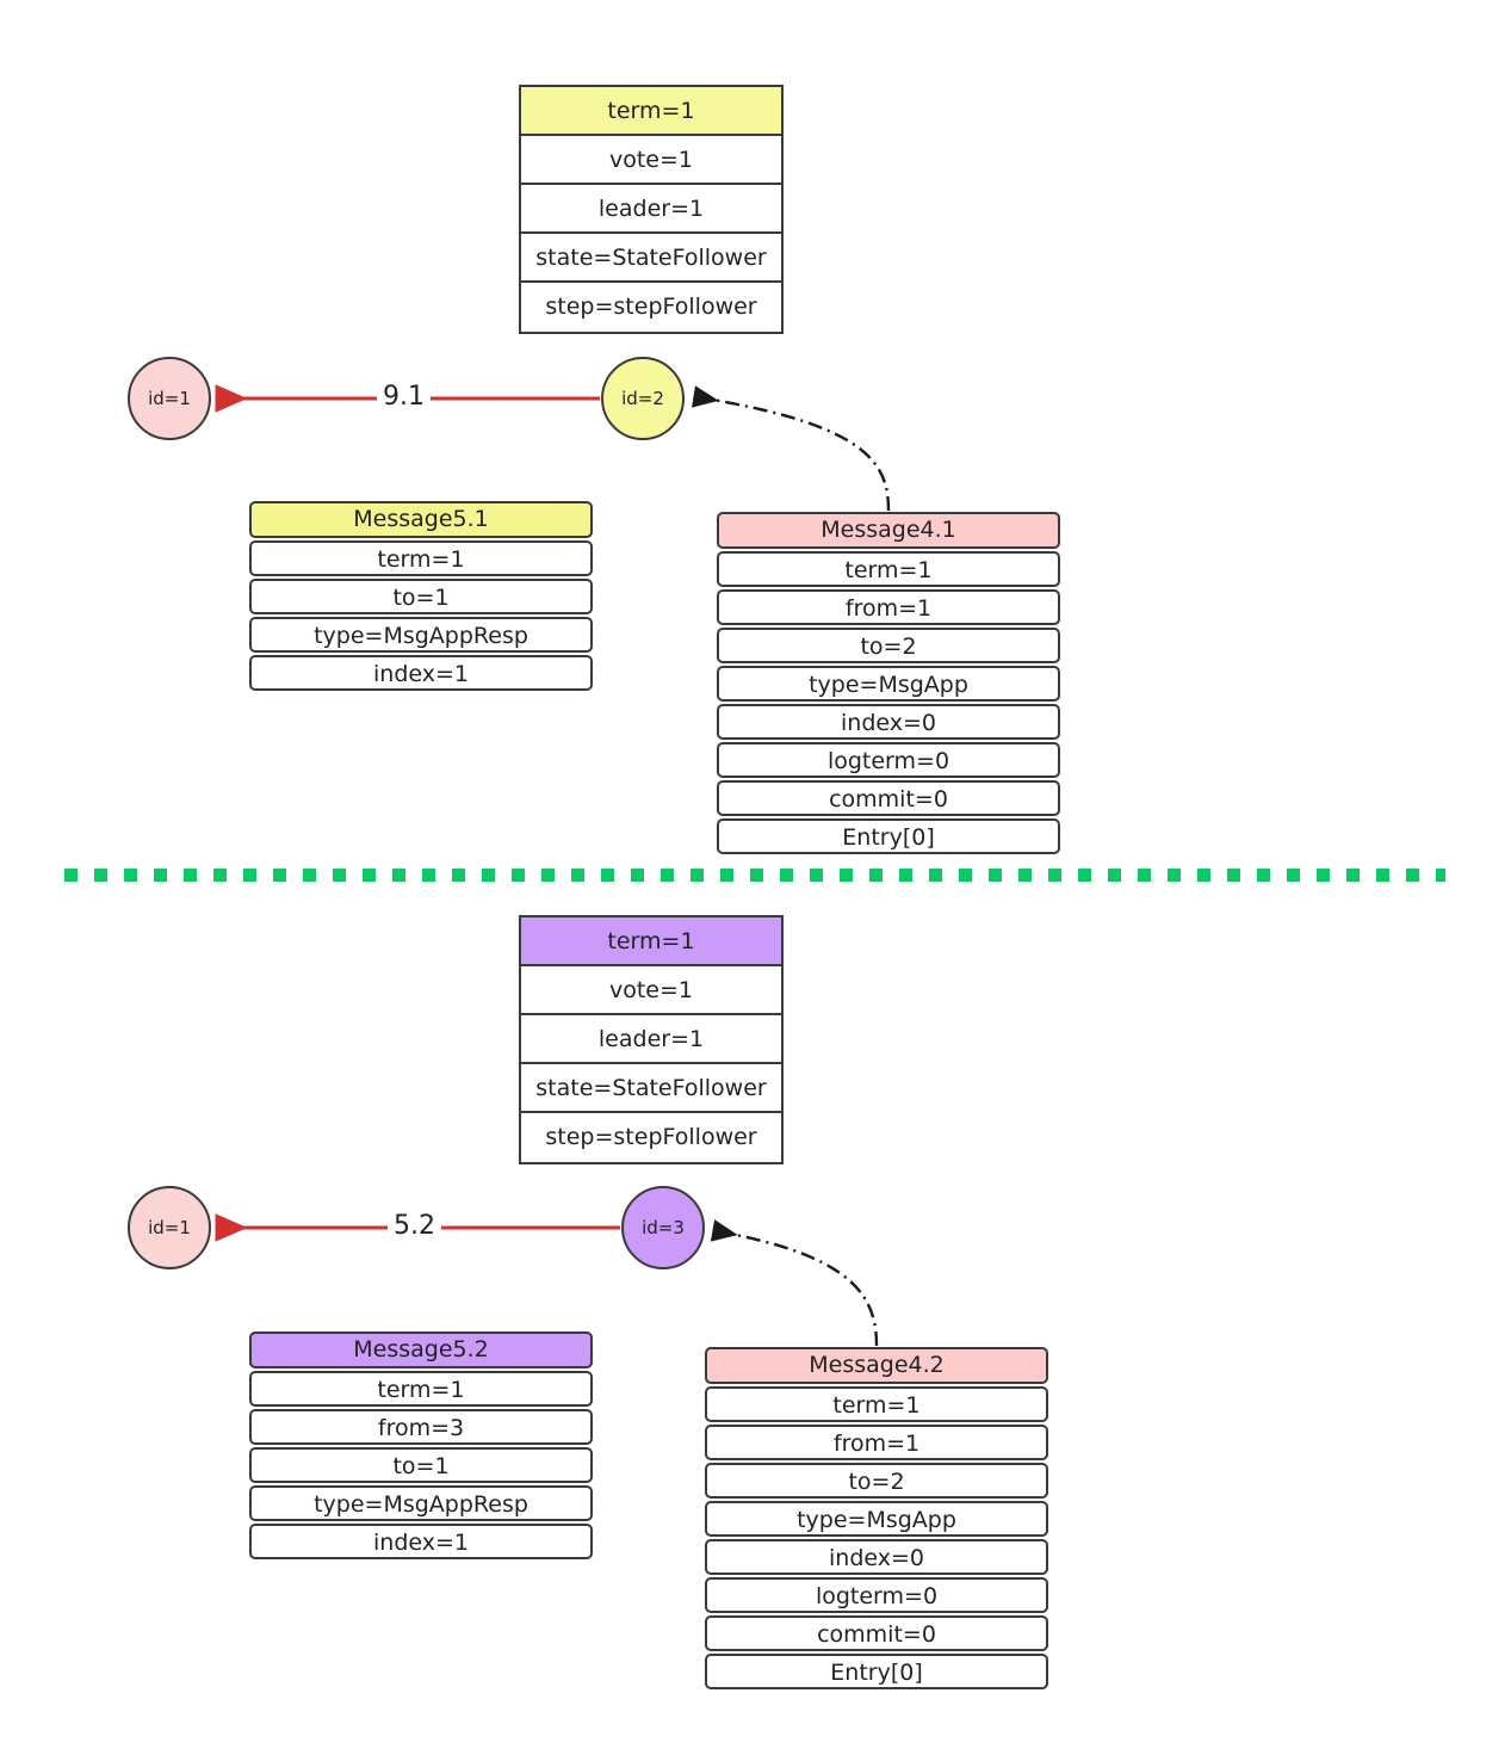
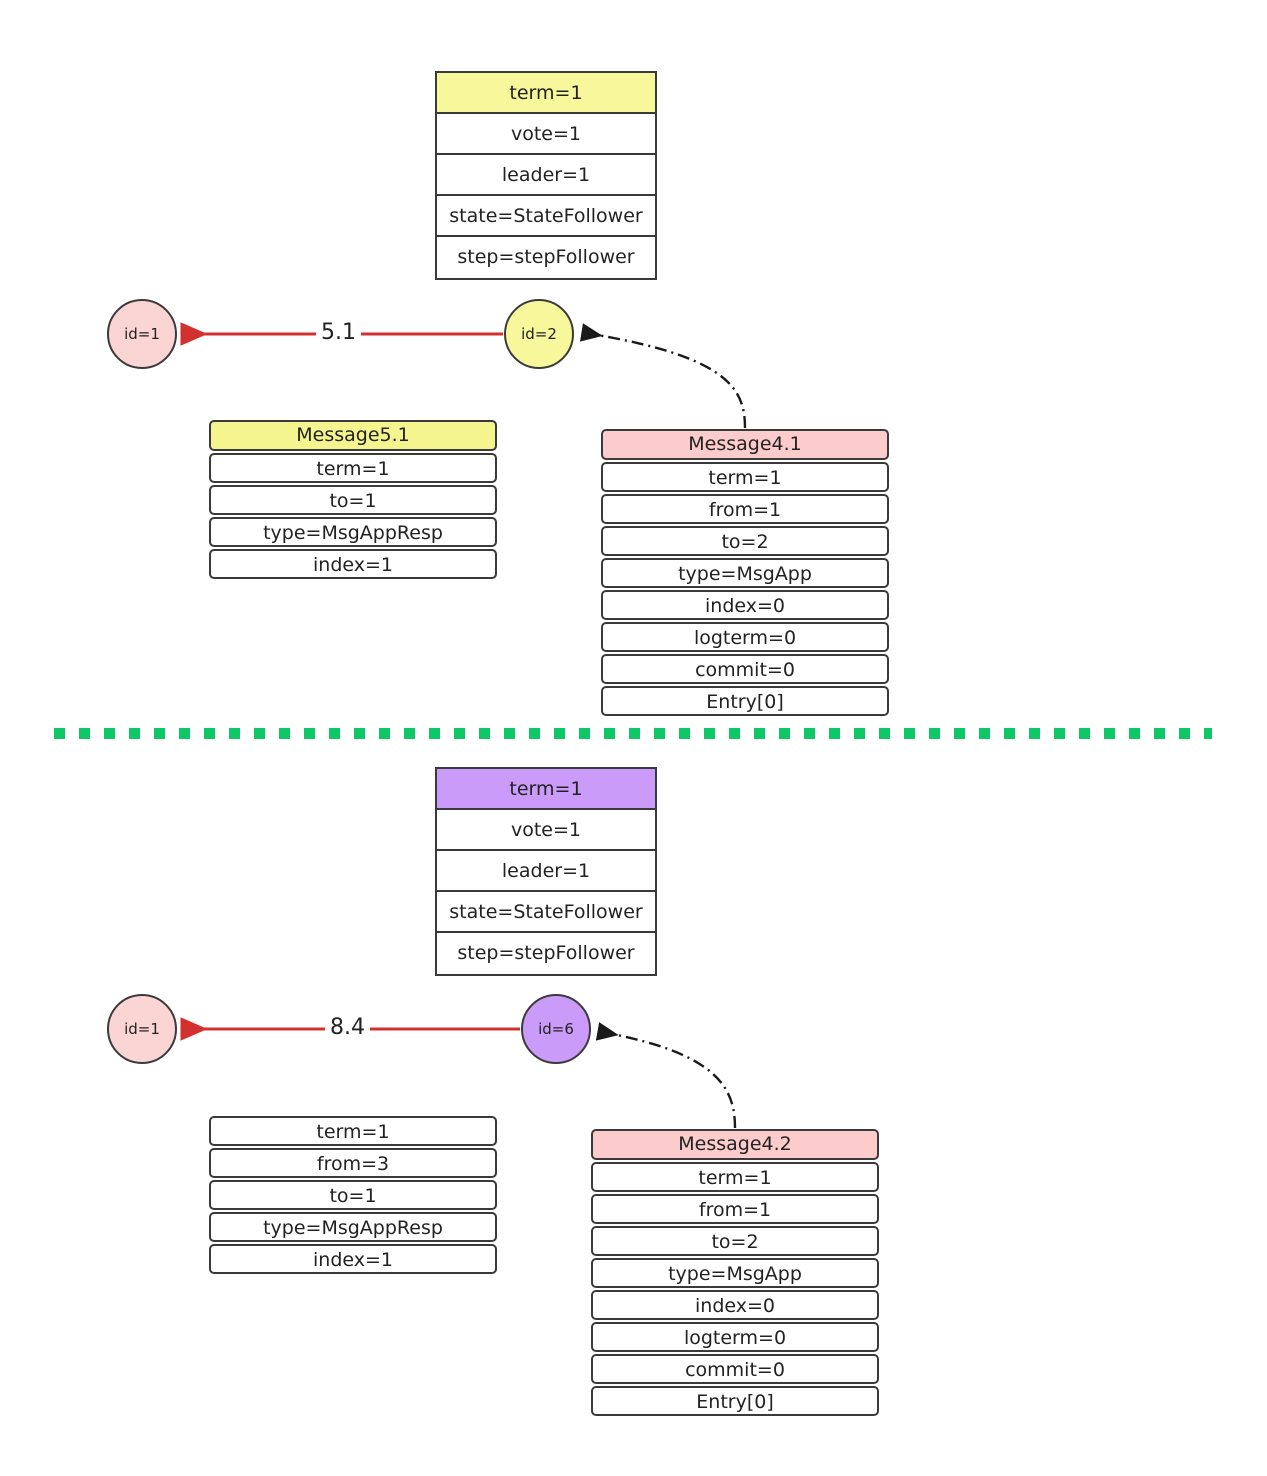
  term=1
  vote=1
  leader=1
  state=StateFollower
  step=stepFollower
  id=1
  id=2
- 9.1
+ 5.1
  Message5.1
  term=1
  to=1
  type=MsgAppResp
  index=1
  Message4.1
  term=1
  from=1
  to=2
  type=MsgApp
  index=0
  logterm=0
  commit=0
  Entry[0]
  term=1
  vote=1
  leader=1
  state=StateFollower
  step=stepFollower
  id=1
- id=3
+ id=6
- 5.2
+ 8.4
- Message5.2
  term=1
  from=3
  to=1
  type=MsgAppResp
  index=1
  Message4.2
  term=1
  from=1
  to=2
  type=MsgApp
  index=0
  logterm=0
  commit=0
  Entry[0]
